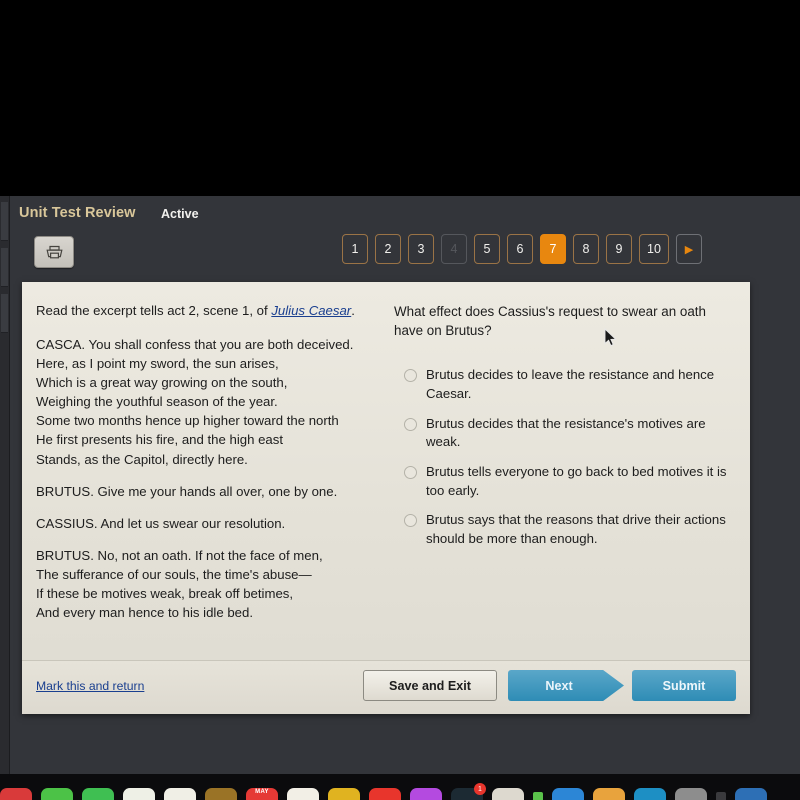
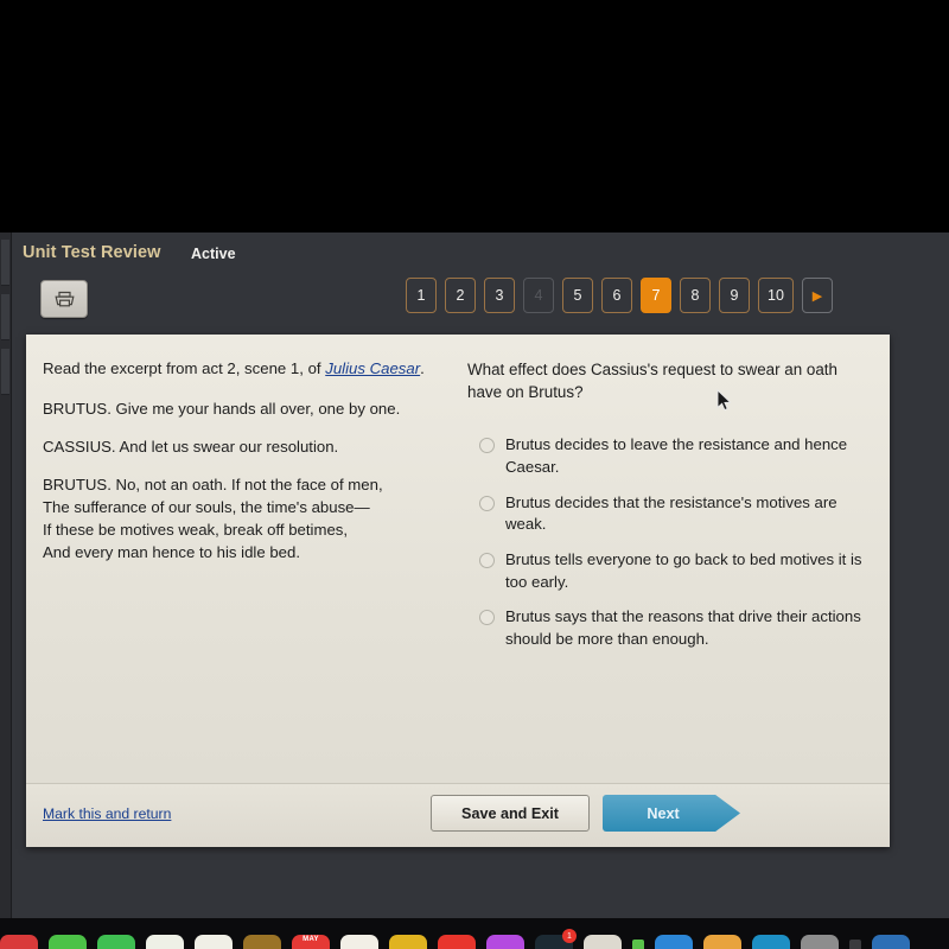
  Unit Test Review
  Active
  1
  2
  3
  4
  5
  6
  7
  8
  9
  10
  ▶
- Read the excerpt tells act 2, scene 1, of Julius Caesar.
+ Read the excerpt from act 2, scene 1, of Julius Caesar.
- CASCA. You shall confess that you are both deceived.
- Here, as I point my sword, the sun arises,
- Which is a great way growing on the south,
- Weighing the youthful season of the year.
- Some two months hence up higher toward the north
- He first presents his fire, and the high east
- Stands, as the Capitol, directly here.
  BRUTUS. Give me your hands all over, one by one.
  CASSIUS. And let us swear our resolution.
  BRUTUS. No, not an oath. If not the face of men,
  The sufferance of our souls, the time's abuse—
  If these be motives weak, break off betimes,
  And every man hence to his idle bed.
  What effect does Cassius's request to swear an oath have on Brutus?
  Brutus decides to leave the resistance and hence Caesar.
  Brutus decides that the resistance's motives are weak.
  Brutus tells everyone to go back to bed motives it is too early.
  Brutus says that the reasons that drive their actions should be more than enough.
  Mark this and return
  Save and Exit
  Next
- Submit
